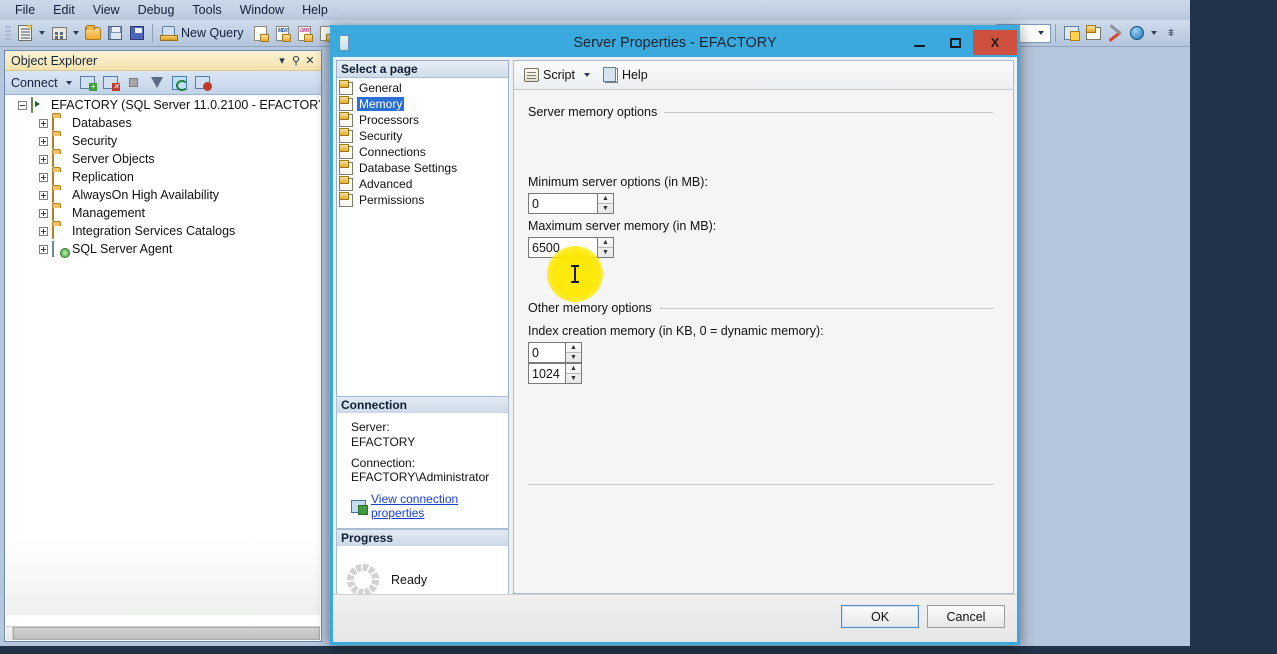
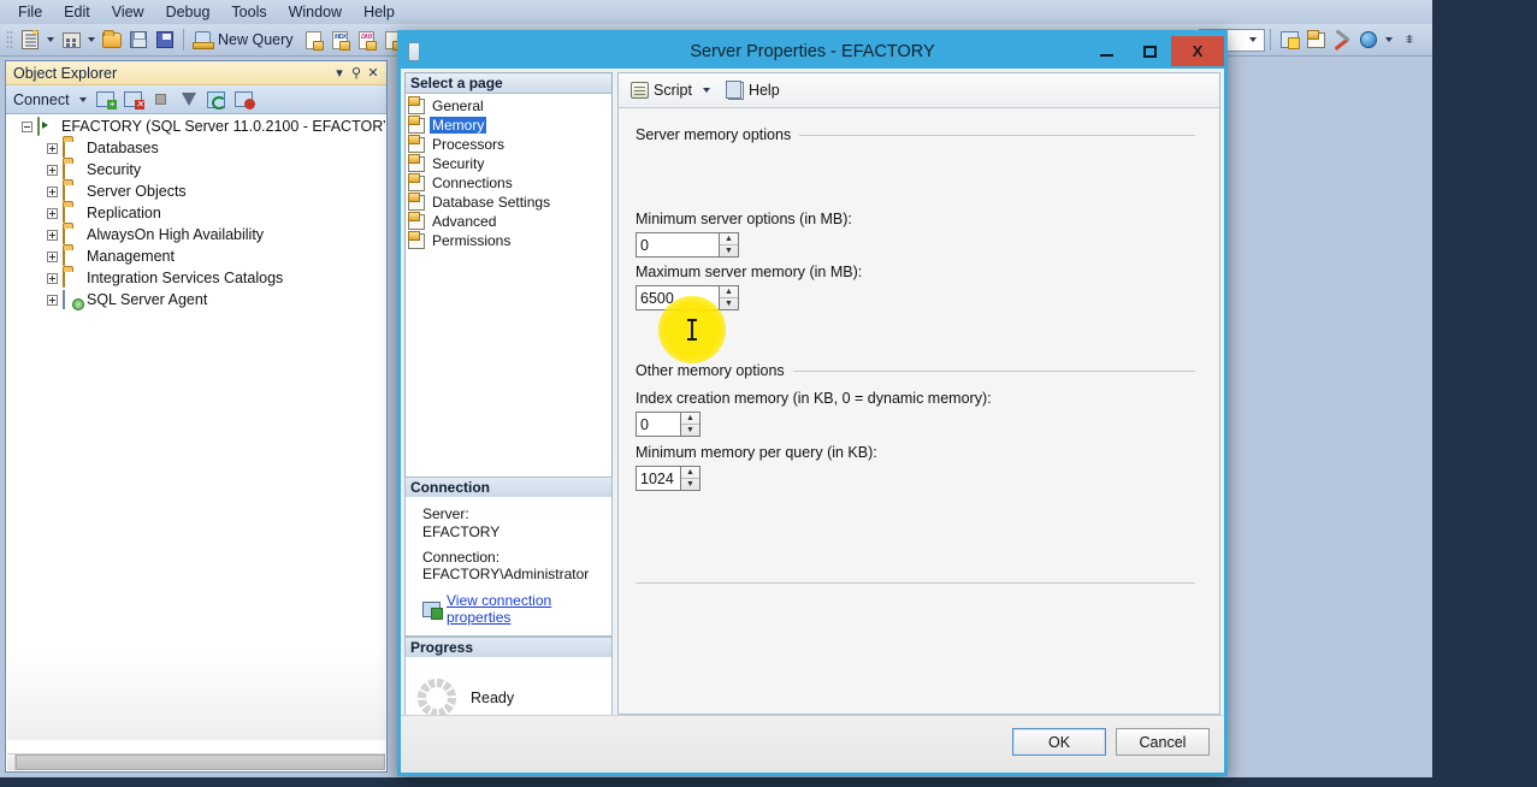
  File
  Edit
  View
  Debug
  Tools
  Window
  Help
  New Query
  ⩨
  Object Explorer
  ▾
  ⚲
  ✕
  Connect
  +
  ✕
  EFACTORY (SQL Server 11.0.2100 - EFACTOR
  Databases
  Security
  Server Objects
  Replication
  AlwaysOn High Availability
  Management
  Integration Services Catalogs
  SQL Server Agent
  Server Properties - EFACTORY
  X
  Select a page
  General
  Memory
  Processors
  Security
  Connections
  Database Settings
  Advanced
  Permissions
  Connection
  Server:
  EFACTORY
  Connection:
  EFACTORY\Administrator
  View connection properties
  Progress
  Ready
  Script
  Help
  Server memory options
  Minimum server options (in MB):
  0
  Maximum server memory (in MB):
  6500
  Other memory options
  Index creation memory (in KB, 0 = dynamic memory):
  0
+ Minimum memory per query (in KB):
  1024
  OK
  Cancel
